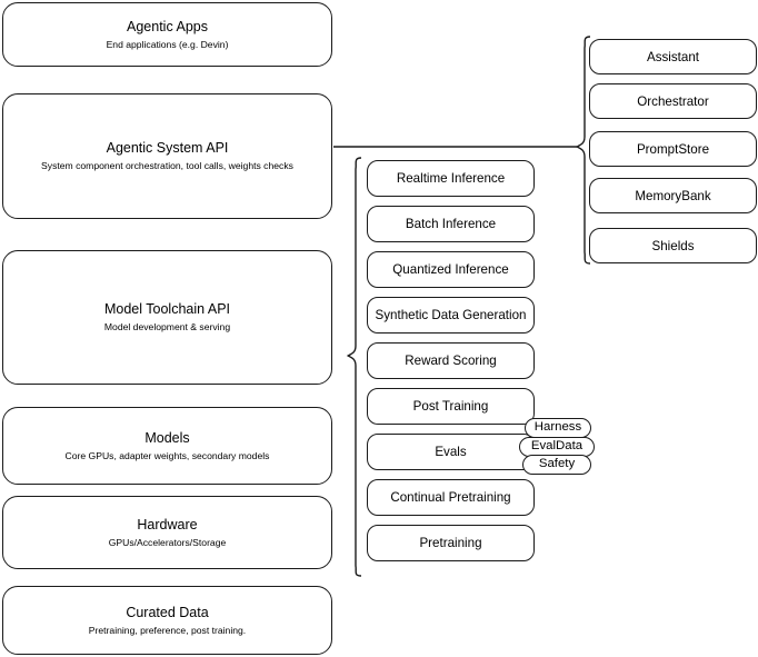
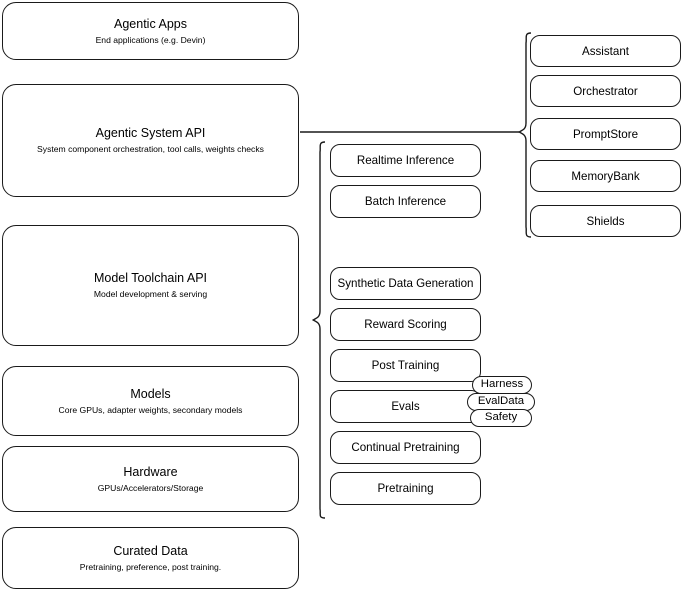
  Agentic Apps
  End applications (e.g. Devin)
  Agentic System API
  System component orchestration, tool calls, weights checks
  Model Toolchain API
  Model development & serving
  Models
  Core GPUs, adapter weights, secondary models
  Hardware
  GPUs/Accelerators/Storage
  Curated Data
  Pretraining, preference, post training.
  Realtime Inference
  Batch Inference
- Quantized Inference
  Synthetic Data Generation
  Reward Scoring
  Post Training
  Evals
  Continual Pretraining
  Pretraining
  Harness
  EvalData
  Safety
  Assistant
  Orchestrator
  PromptStore
  MemoryBank
  Shields
